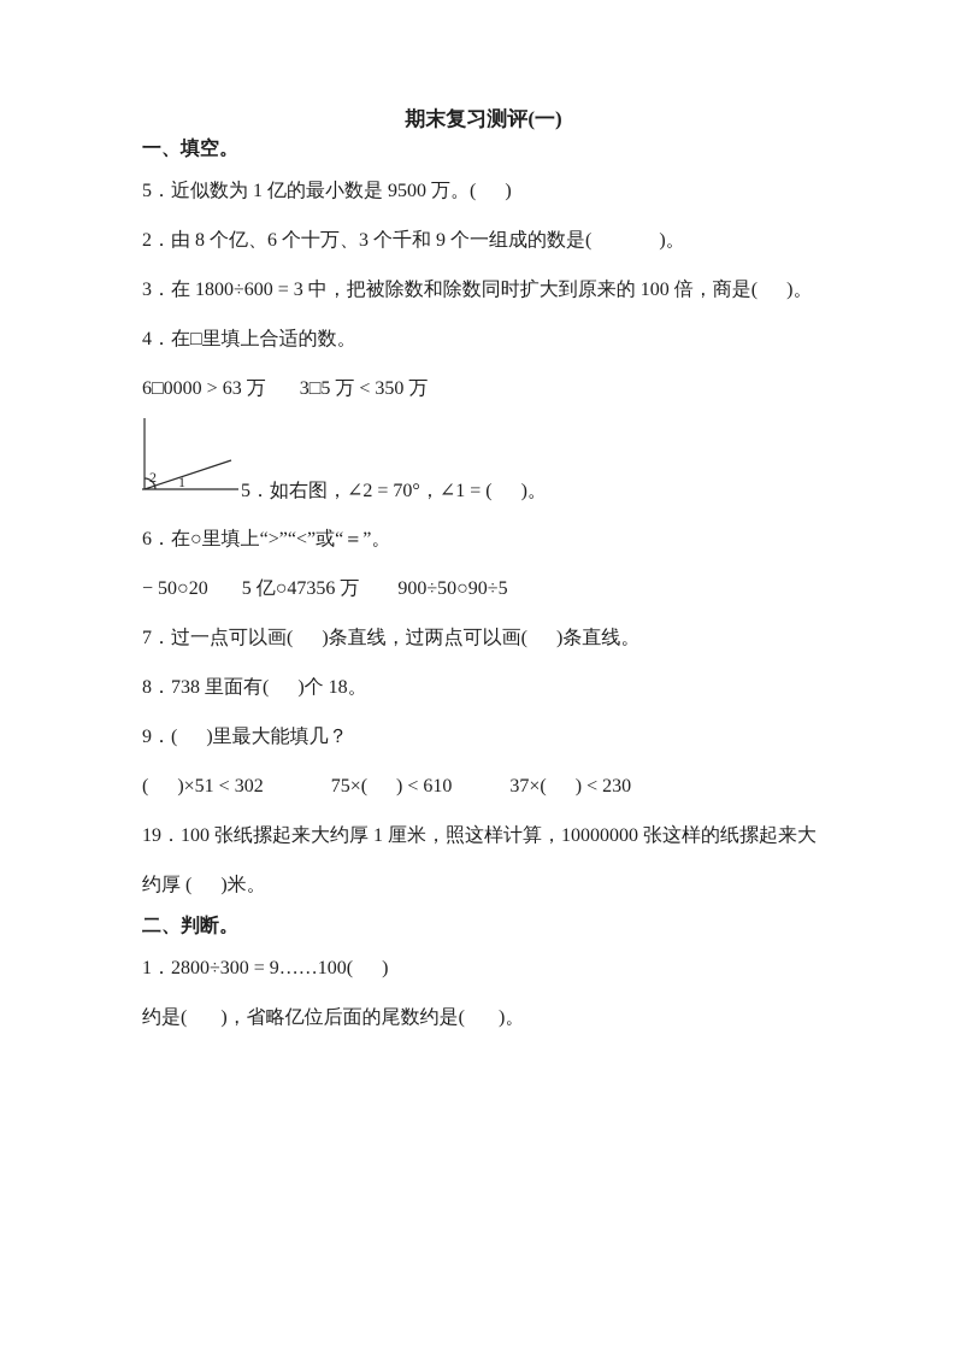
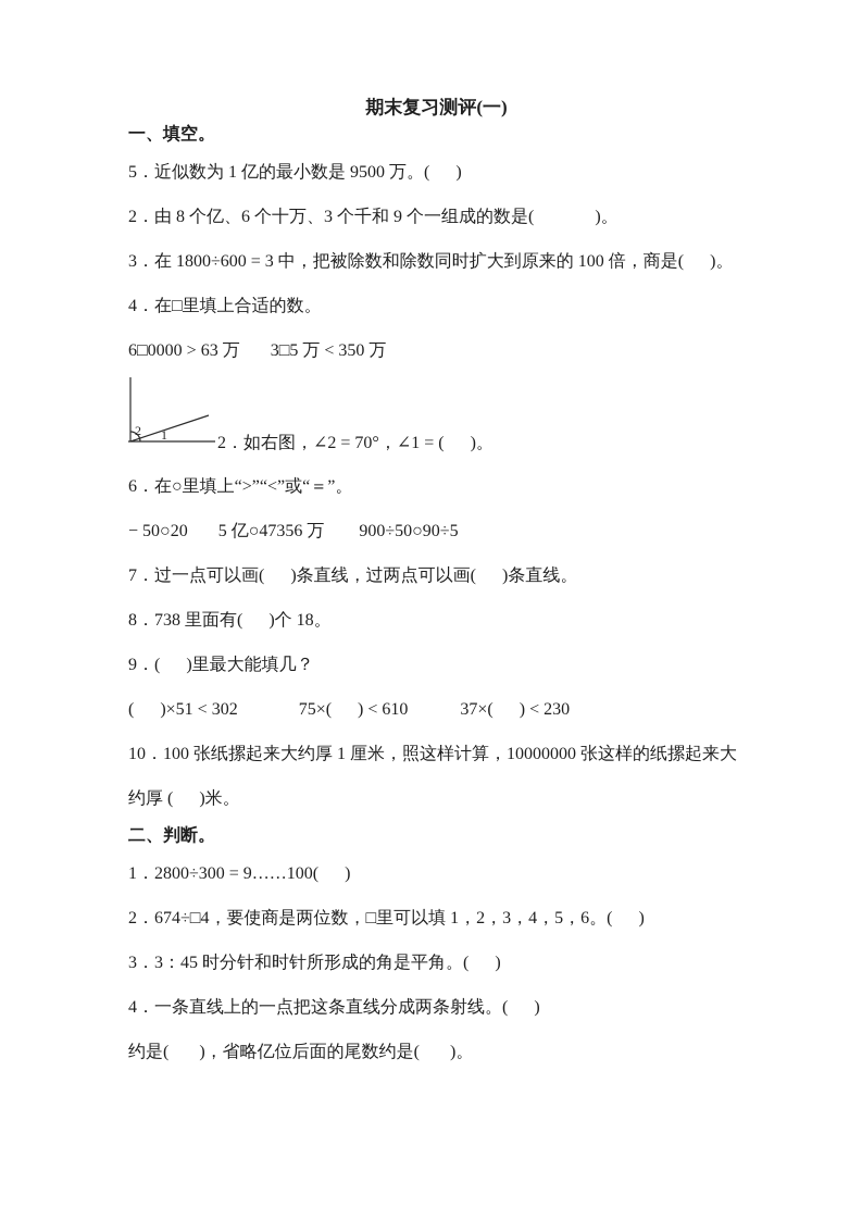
  期末复习测评(一)
  一、填空。
  5．近似数为 1 亿的最小数是 9500 万。( )
  2．由 8 个亿、6 个十万、3 个千和 9 个一组成的数是( )。
  3．在 1800÷600 = 3 中，把被除数和除数同时扩大到原来的 100 倍，商是( )。
  4．在□里填上合适的数。
  6□0000 > 63 万 3□5 万 < 350 万
  2
  1
- 5．如右图，∠2 = 70°，∠1 = ( )。
+ 2．如右图，∠2 = 70°，∠1 = ( )。
  6．在○里填上“>”“<”或“＝”。
  − 50○20 5 亿○47356 万 900÷50○90÷5
  7．过一点可以画( )条直线，过两点可以画( )条直线。
  8．738 里面有( )个 18。
  9．( )里最大能填几？
  ( )×51 < 302 75×( ) < 610 37×( ) < 230
- 19．100 张纸摞起来大约厚 1 厘米，照这样计算，10000000 张这样的纸摞起来大
+ 10．100 张纸摞起来大约厚 1 厘米，照这样计算，10000000 张这样的纸摞起来大
  约厚 ( )米。
  二、判断。
  1．2800÷300 = 9……100( )
+ 2．674÷□4，要使商是两位数，□里可以填 1，2，3，4，5，6。( )
+ 3．3：45 时分针和时针所形成的角是平角。( )
+ 4．一条直线上的一点把这条直线分成两条射线。( )
  约是( )，省略亿位后面的尾数约是( )。
